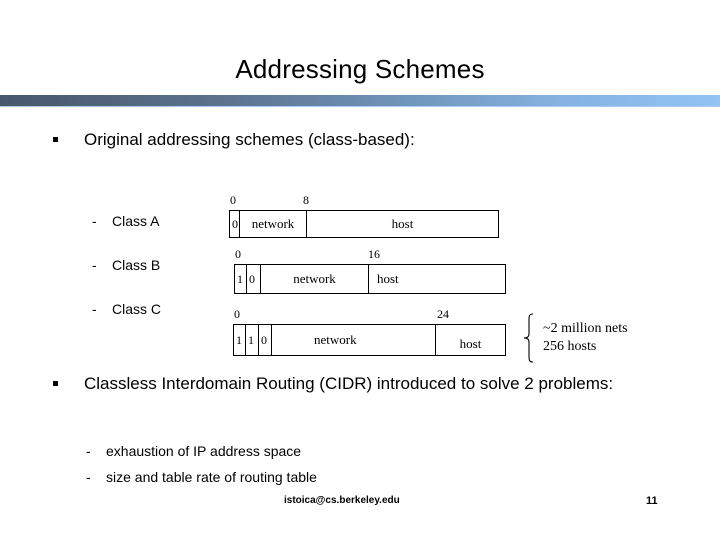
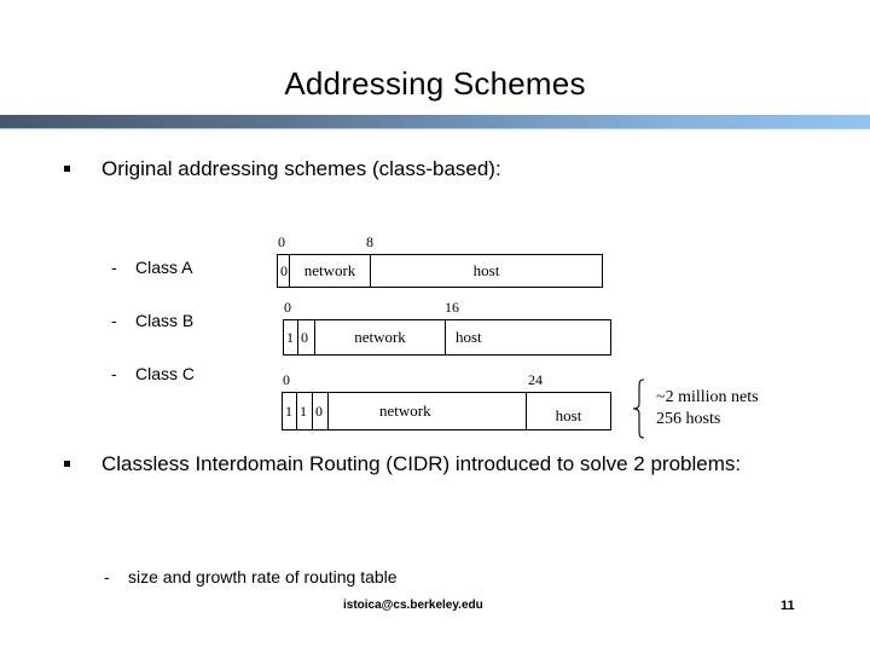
  Addressing Schemes
  Original addressing schemes (class-based):
  - Class A
  - Class B
  - Class C
  0
  8
  0
  network
  host
  0
  16
  1
  0
  network
  host
  0
  24
  1
  1
  0
  network
  host
  ~2 million nets
  256 hosts
  Classless Interdomain Routing (CIDR) introduced to solve 2 problems:
- - exhaustion of IP address space
- - size and table rate of routing table
+ - size and growth rate of routing table
  istoica@cs.berkeley.edu
  11
